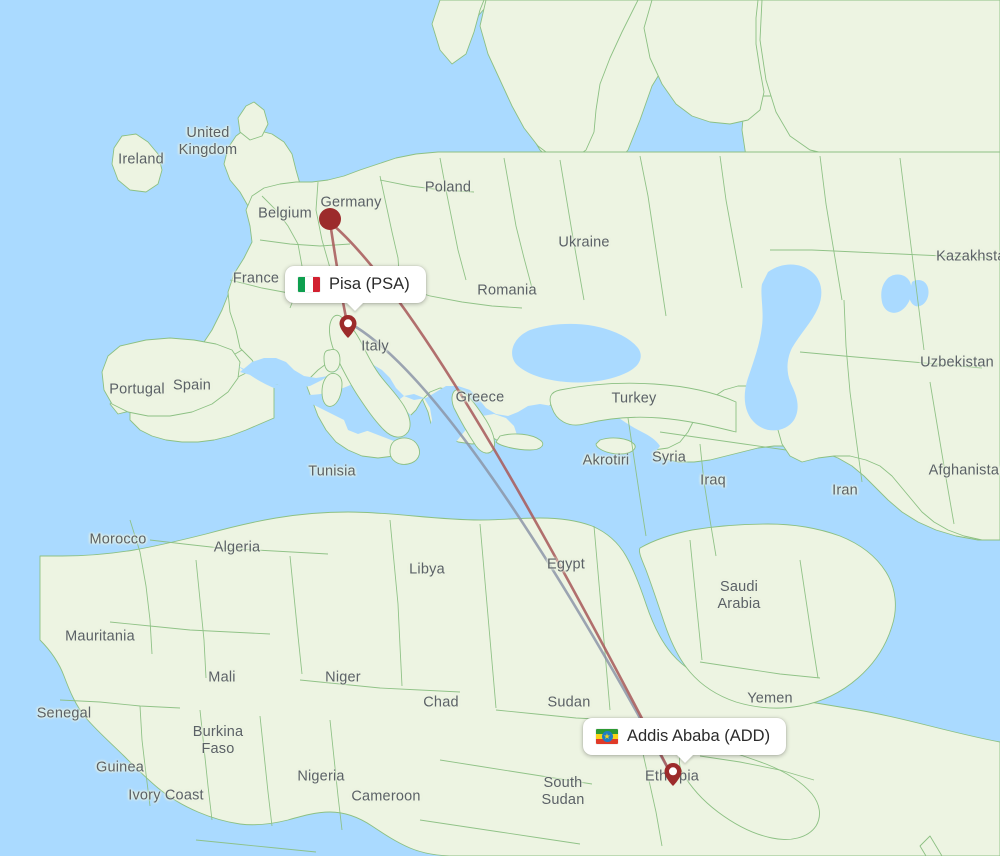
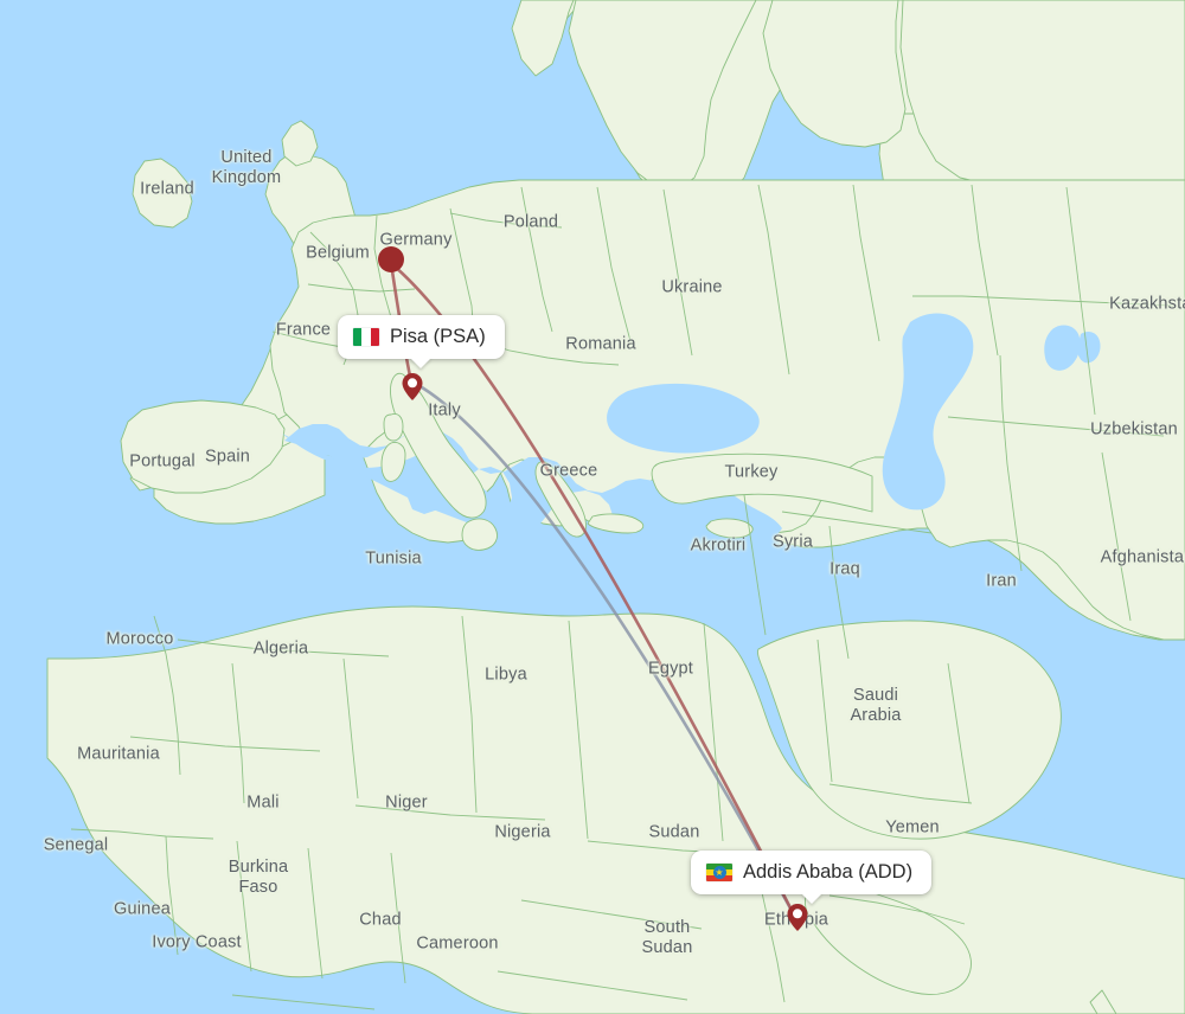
  Ireland
  United
  Kingdom
  Belgium
  Germany
  Poland
  France
  Ukraine
  Romania
  Kazakhst
  Italy
  Portugal
  Spain
  Greece
  Turkey
  Uzbekistan
  Akrotiri
  Syria
  Iraq
  Iran
  Afghanista
  Tunisia
  Morocco
  Algeria
  Libya
  Egypt
  Saudi
  Arabia
  Mauritania
  Mali
  Niger
- Chad
+ Nigeria
  Sudan
  Yemen
  Senegal
  Burkina
  Faso
  Guinea
- Nigeria
+ Chad
  Ethpia
  Ivory Coast
  Cameroon
  South
  Sudan
  Pisa (PSA)
  ★
  Addis Ababa (ADD)
